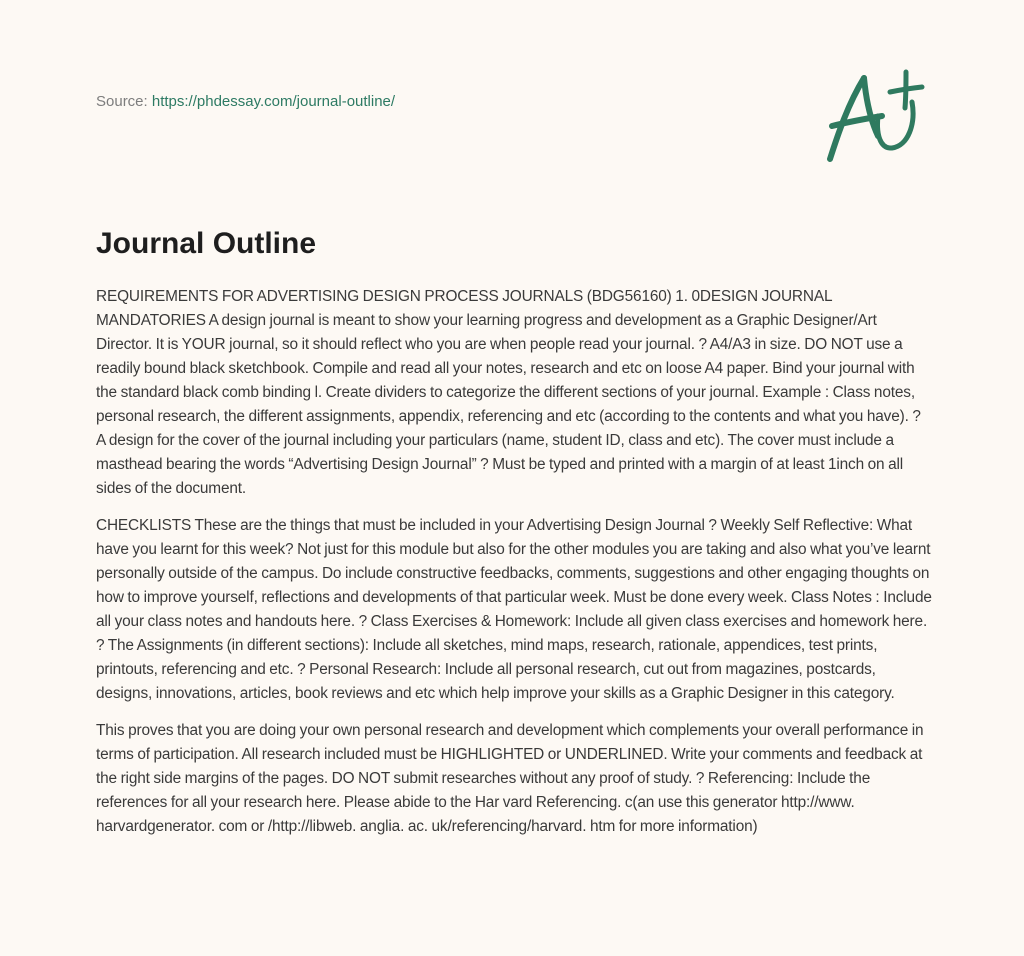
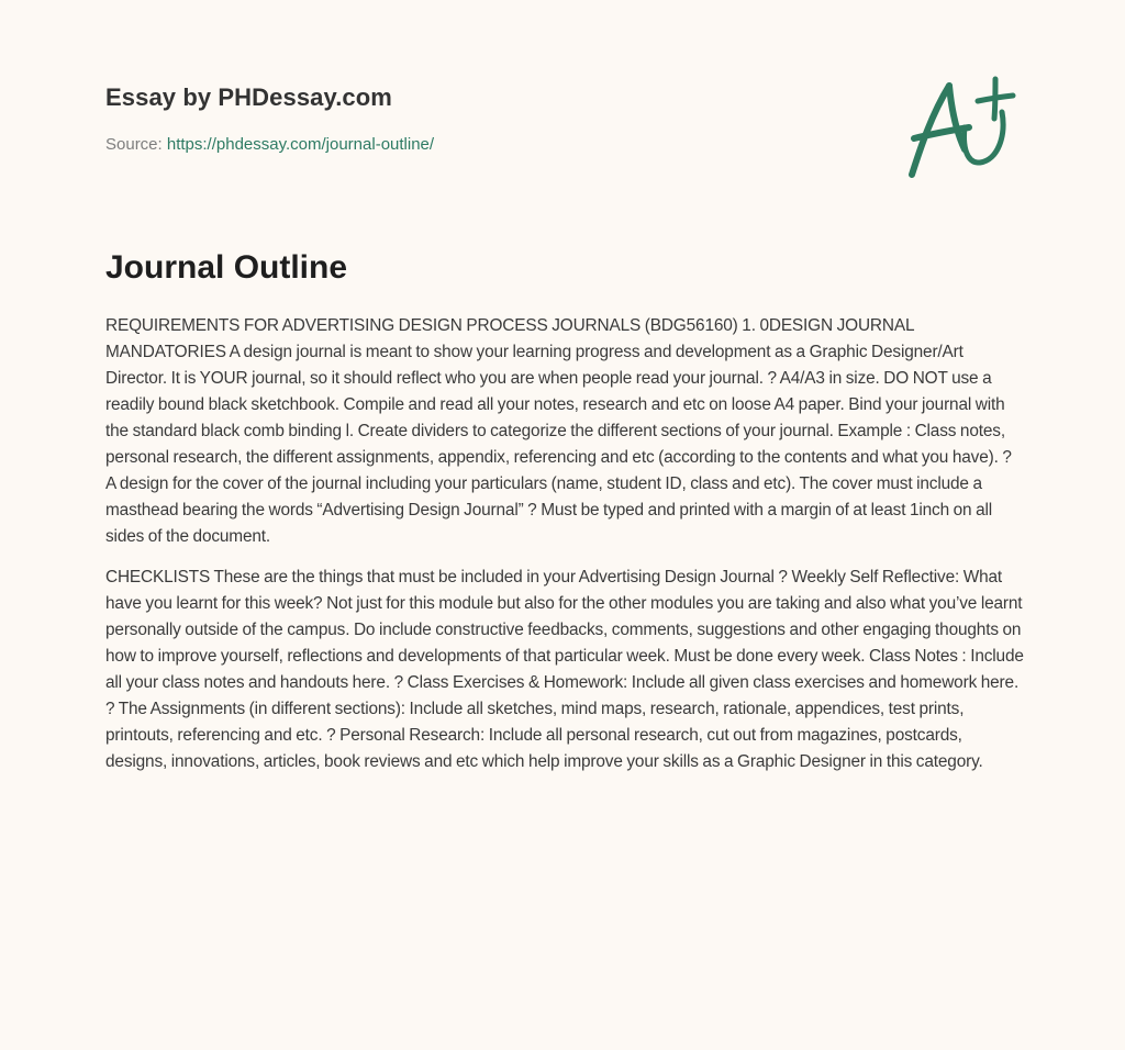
+ Essay by PHDessay.com
  Source: https://phdessay.com/journal-outline/
  Journal Outline
  REQUIREMENTS FOR ADVERTISING DESIGN PROCESS JOURNALS (BDG56160) 1. 0DESIGN JOURNAL MANDATORIES A design journal is meant to show your learning progress and development as a Graphic Designer/Art Director. It is YOUR journal, so it should reflect who you are when people read your journal. ? A4/A3 in size. DO NOT use a readily bound black sketchbook. Compile and read all your notes, research and etc on loose A4 paper. Bind your journal with the standard black comb binding l. Create dividers to categorize the different sections of your journal. Example : Class notes, personal research, the different assignments, appendix, referencing and etc (according to the contents and what you have). ? A design for the cover of the journal including your particulars (name, student ID, class and etc). The cover must include a masthead bearing the words “Advertising Design Journal” ? Must be typed and printed with a margin of at least 1inch on all sides of the document.
  CHECKLISTS These are the things that must be included in your Advertising Design Journal ? Weekly Self Reflective: What have you learnt for this week? Not just for this module but also for the other modules you are taking and also what you’ve learnt personally outside of the campus. Do include constructive feedbacks, comments, suggestions and other engaging thoughts on how to improve yourself, reflections and developments of that particular week. Must be done every week. Class Notes : Include all your class notes and handouts here. ? Class Exercises & Homework: Include all given class exercises and homework here. ? The Assignments (in different sections): Include all sketches, mind maps, research, rationale, appendices, test prints, printouts, referencing and etc. ? Personal Research: Include all personal research, cut out from magazines, postcards, designs, innovations, articles, book reviews and etc which help improve your skills as a Graphic Designer in this category.
- This proves that you are doing your own personal research and development which complements your overall performance in terms of participation. All research included must be HIGHLIGHTED or UNDERLINED. Write your comments and feedback at the right side margins of the pages. DO NOT submit researches without any proof of study. ? Referencing: Include the references for all your research here. Please abide to the Har vard Referencing. c(an use this generator http://www. harvardgenerator. com or /http://libweb. anglia. ac. uk/referencing/harvard. htm for more information)
